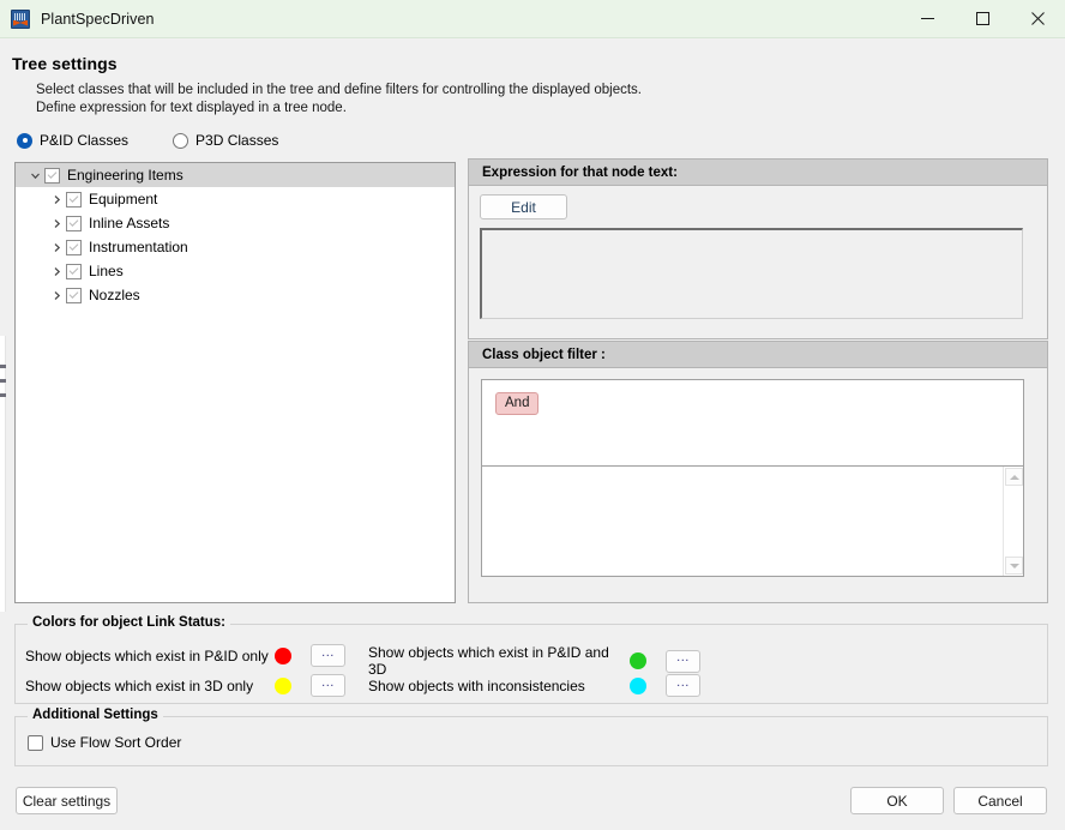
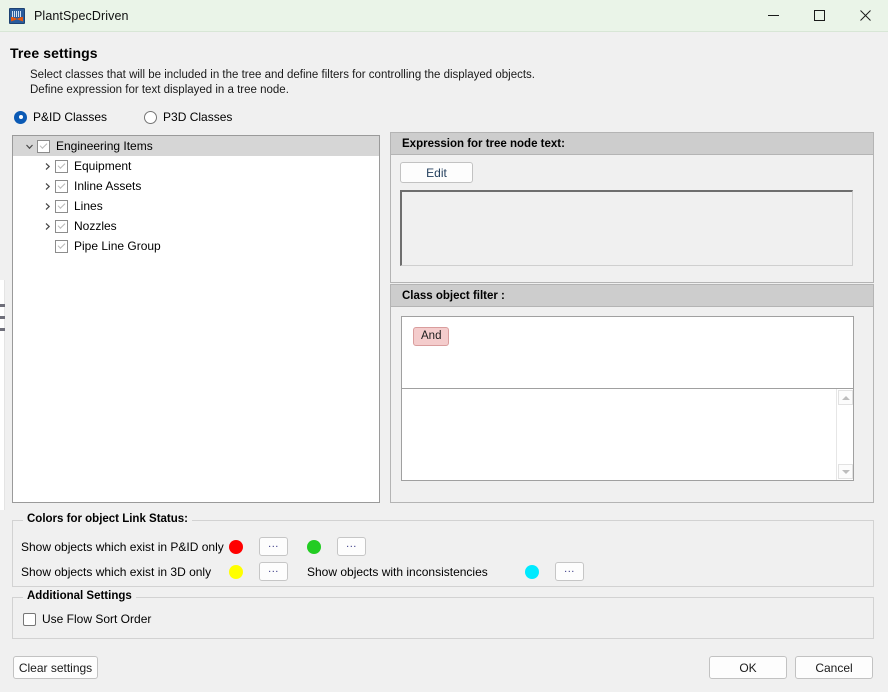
  PlantSpecDriven
  Tree settings
  Select classes that will be included in the tree and define filters for controlling the displayed objects.
  Define expression for text displayed in a tree node.
  P&ID Classes
  P3D Classes
  Engineering Items
  Equipment
  Inline Assets
- Instrumentation
  Lines
  Nozzles
+ Pipe Line Group
- Expression for that node text:
+ Expression for tree node text:
  Edit
  Class object filter :
  And
  Colors for object Link Status:
  Show objects which exist in P&ID only
  ...
  Show objects which exist in 3D only
  ...
- Show objects which exist in P&ID and 3D
  ...
  Show objects with inconsistencies
  ...
  Additional Settings
  Use Flow Sort Order
  Clear settings
  OK
  Cancel
